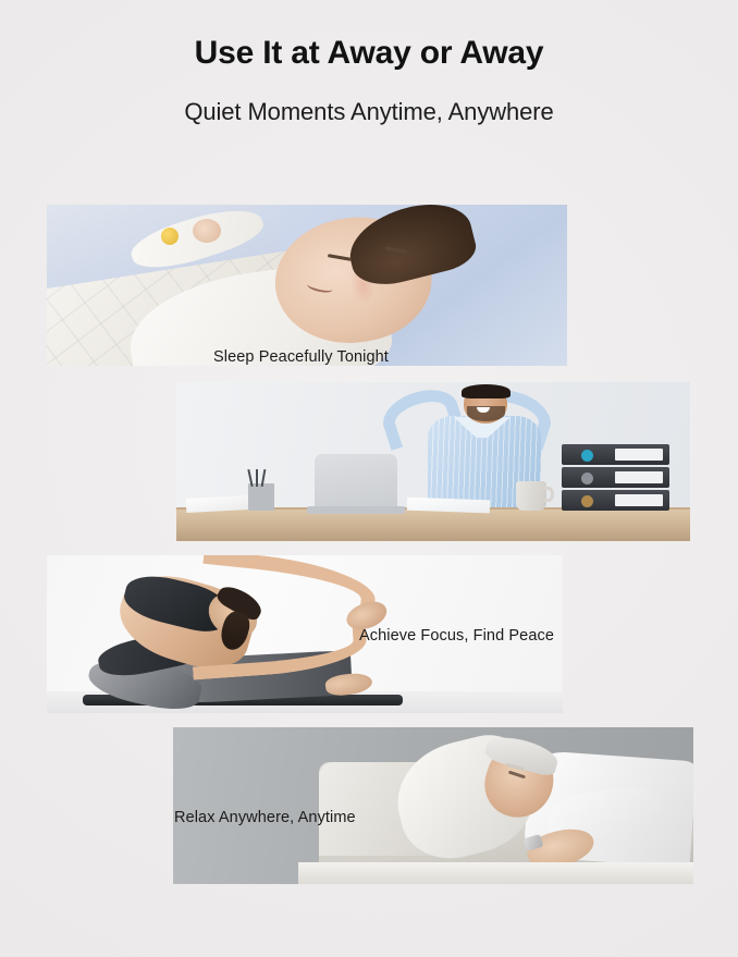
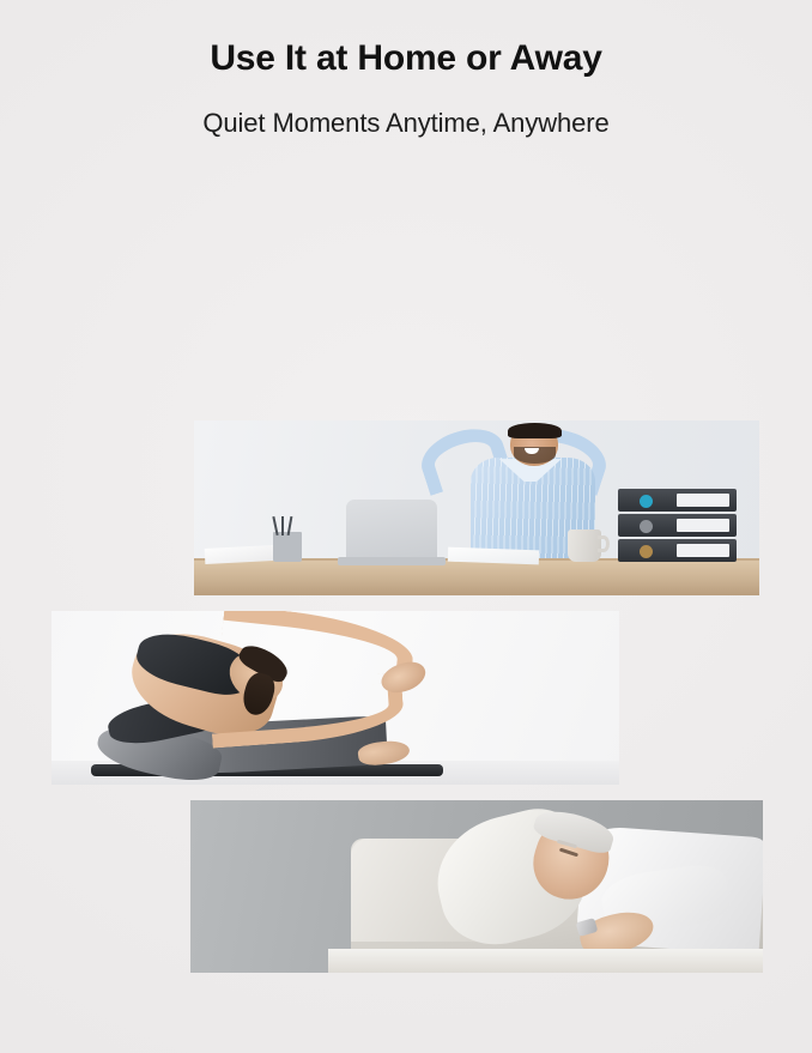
- Use It at Away or Away
+ Use It at Home or Away
  Quiet Moments Anytime, Anywhere
- Sleep Peacefully Tonight
- Achieve Focus, Find Peace
- Relax Anywhere, Anytime
